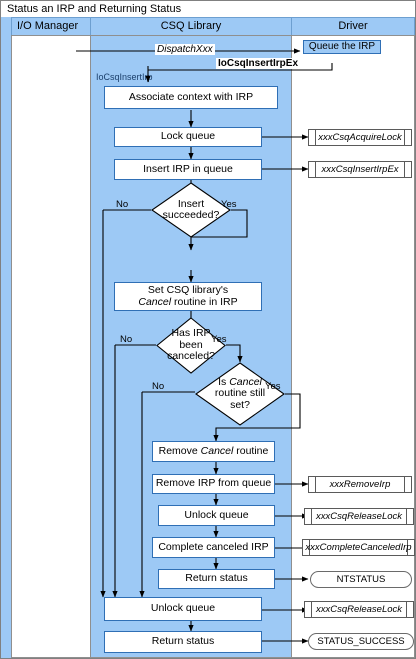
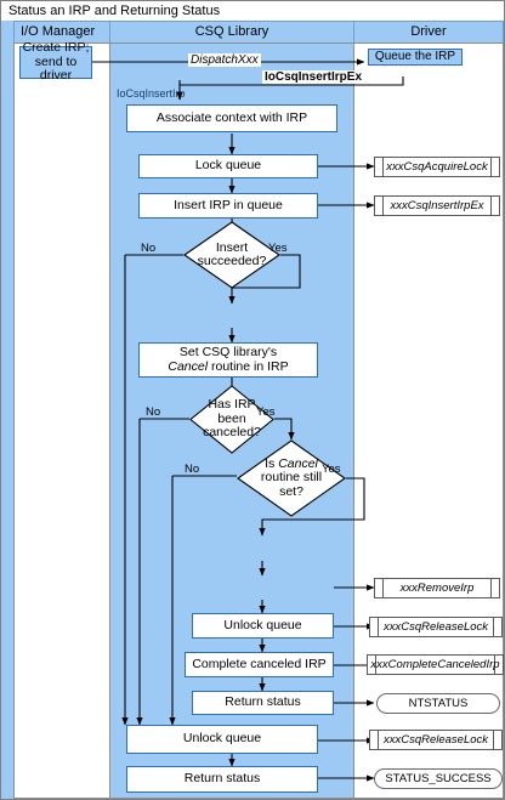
  Status an IRP and Returning Status
  I/O Manager
  CSQ Library
  Driver
  IoCsqInsertIrp
+ Create IRP;
+ send to driver
  Queue the IRP
  DispatchXxx
  IoCsqInsertIrpEx
  Associate context with IRP
  Lock queue
  Insert IRP in queue
  Set CSQ library's
  Cancel routine in IRP
- Remove Cancel routine
- Remove IRP from queue
  Unlock queue
  Complete canceled IRP
  Return status
  Unlock queue
  Return status
  Insert
  succeeded?
  Has IRP
  been
  canceled?
  Is Cancel
  routine still
  set?
  No
  Yes
  No
  Yes
  No
  Yes
  xxxCsqAcquireLock
  xxxCsqInsertIrpEx
  xxxRemoveIrp
  xxxCsqReleaseLock
  xxxCompleteCanceledIrp
  xxxCsqReleaseLock
  NTSTATUS
  STATUS_SUCCESS
